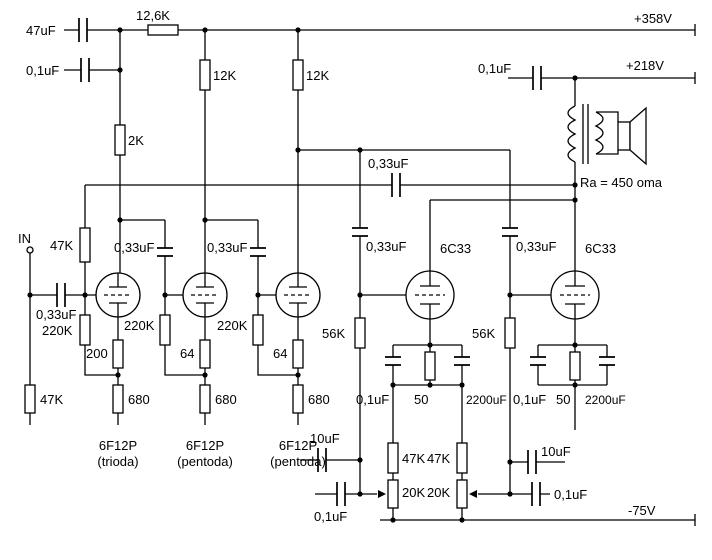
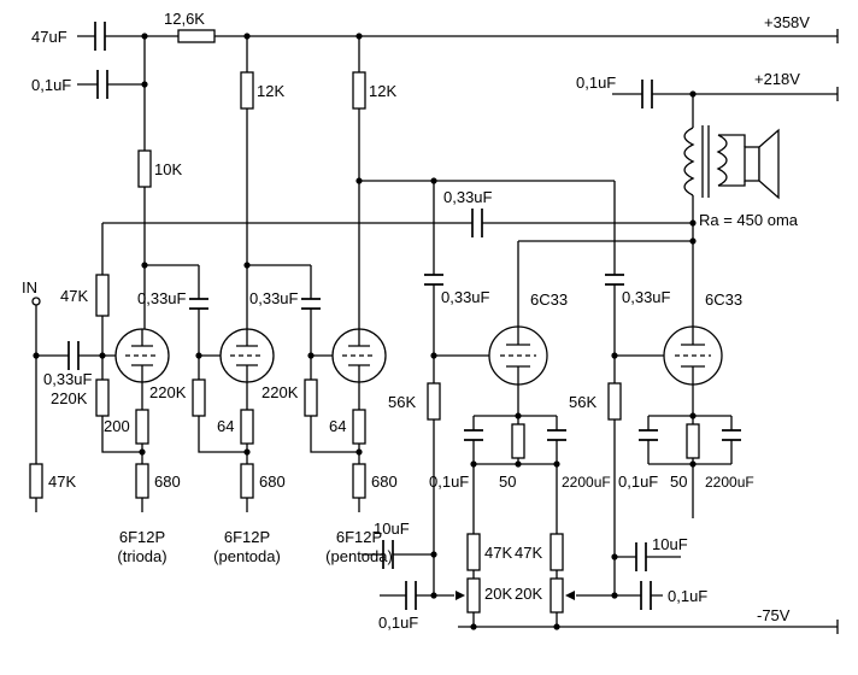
  47uF
  12,6K
  +358V
  0,1uF
  12K
  12K
  0,1uF
  +218V
- 2K
+ 10K
  Ra = 450 oma
  0,33uF
  IN
  47K
  0,33uF
  0,33uF
  0,33uF
  6C33
  0,33uF
  6C33
  0,33uF
  220K
  220K
  220K
  200
  64
  64
  56K
  56K
  47K
  680
  680
  680
  0,1uF
  50
  2200uF
  0,1uF
  50
  2200uF
  6F12P
  (trioda)
  6F12P
  (pentoda)
  6F12P
  (pentoda)
  10uF
  47K
  47K
  20K
  20K
  10uF
  0,1uF
  0,1uF
  -75V
